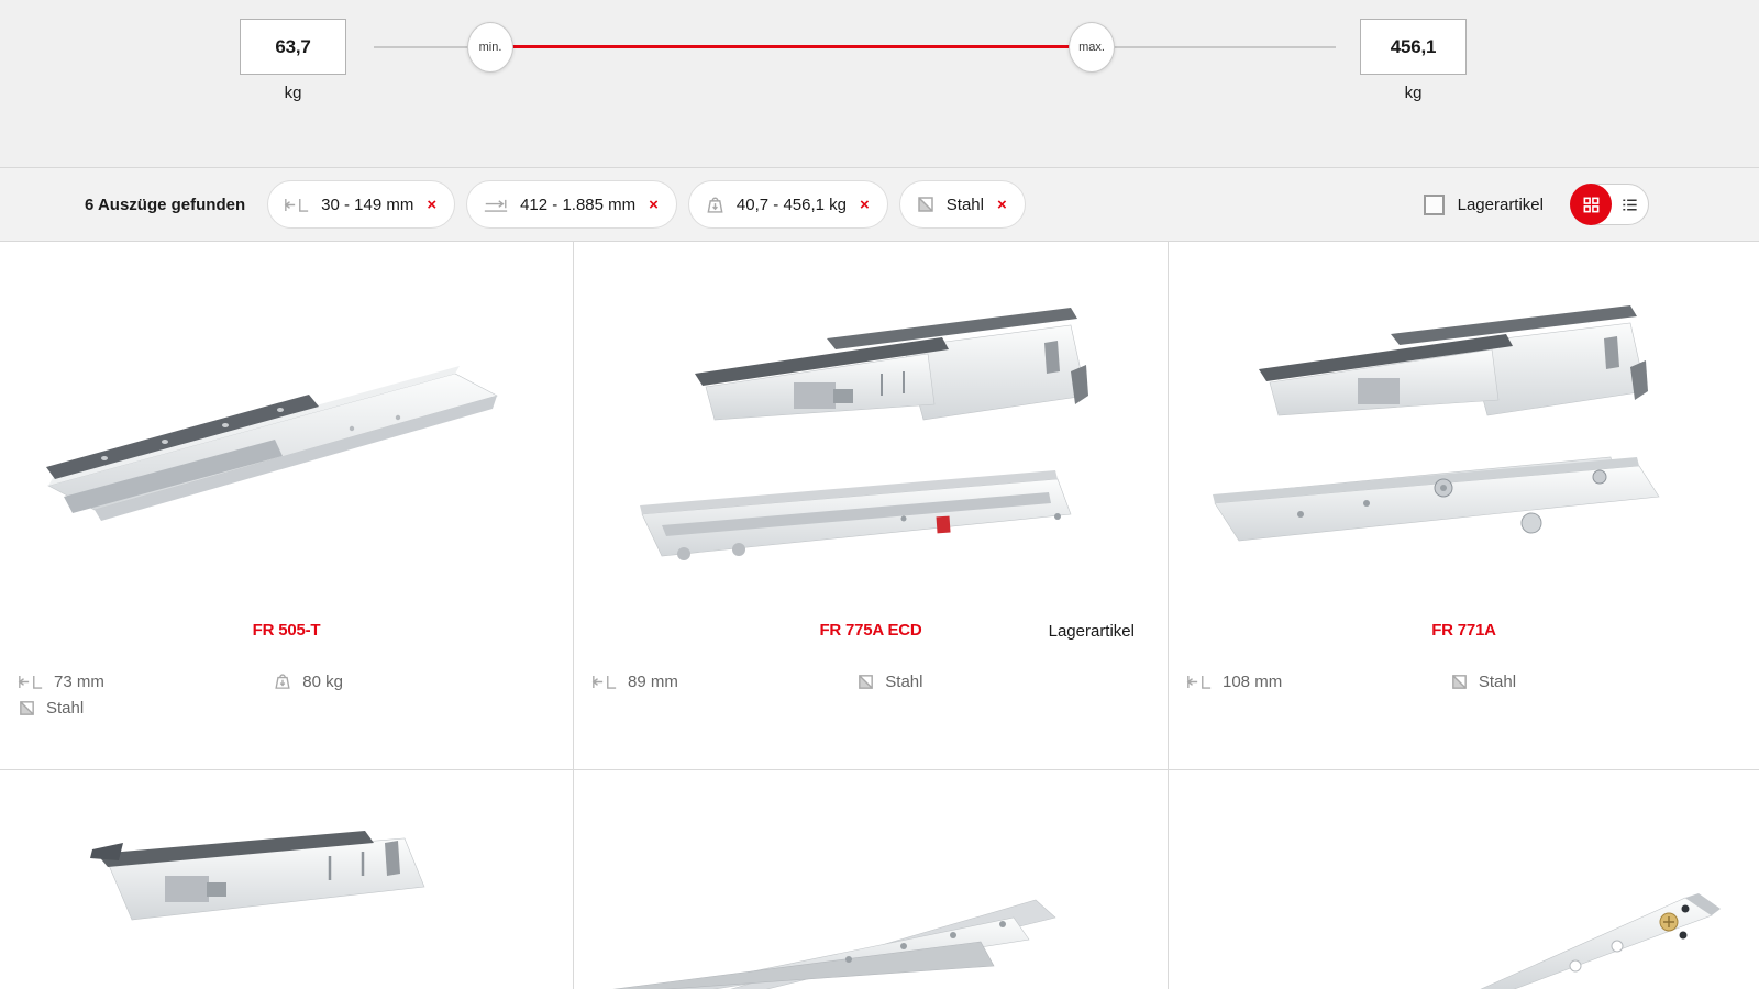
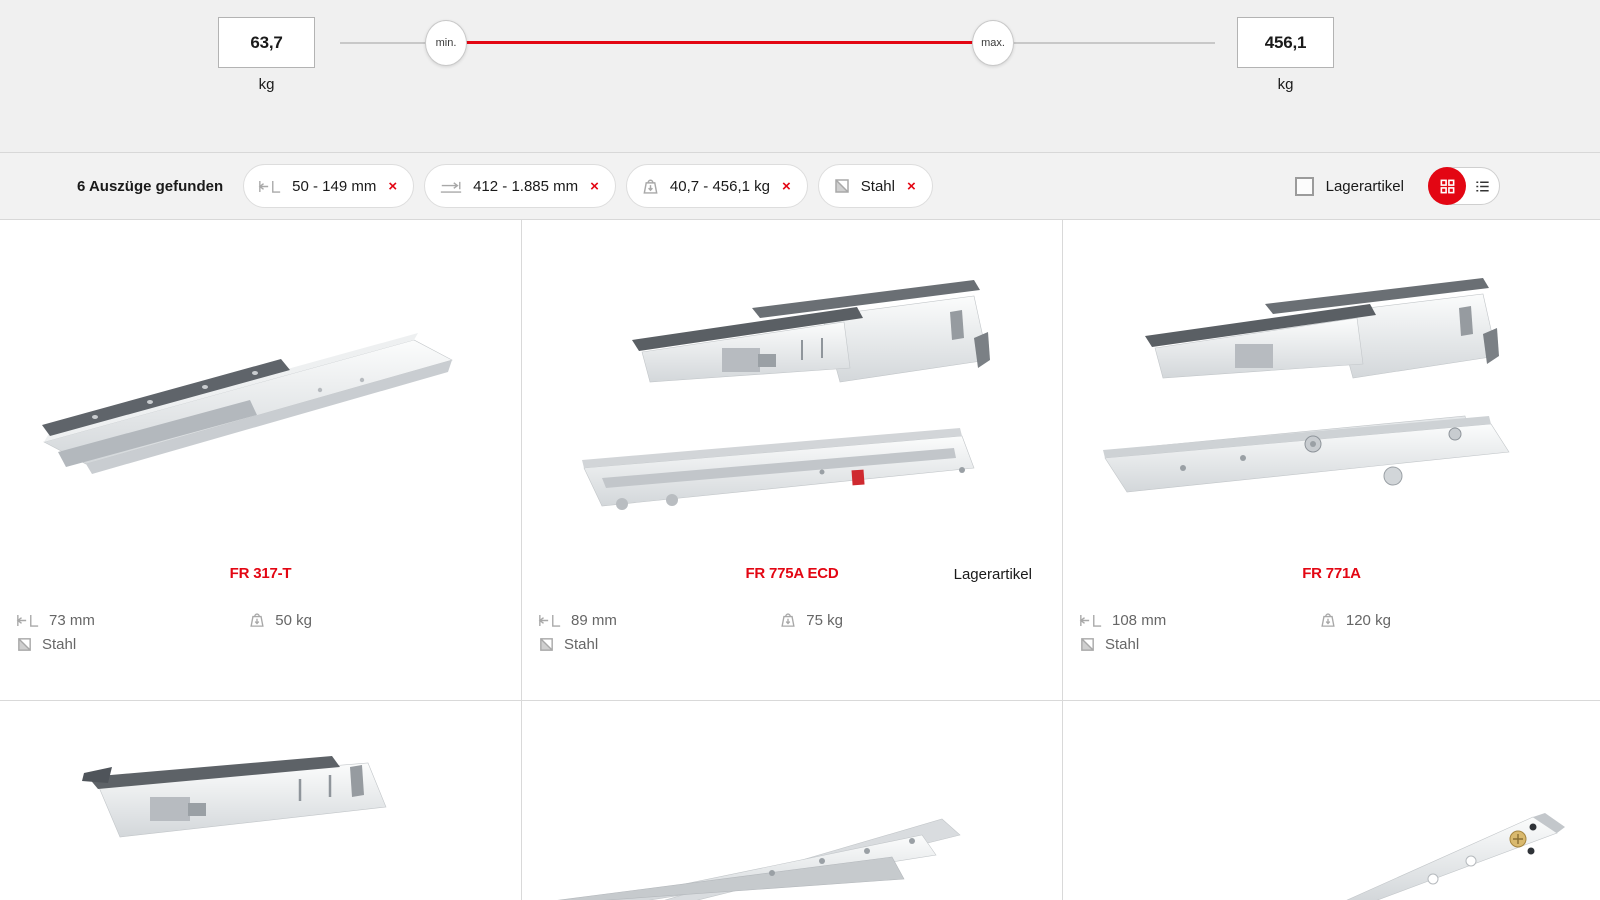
  63,7
  kg
  min.
  max.
  456,1
  kg
  6 Auszüge gefunden
- 30 - 149 mm
+ 50 - 149 mm
  ×
  412 - 1.885 mm
  ×
  40,7 - 456,1 kg
  ×
  Stahl
  ×
  Lagerartikel
- FR 505-T
+ FR 317-T
  73 mm
- 80 kg
+ 50 kg
  Stahl
  FR 775A ECD
  Lagerartikel
  89 mm
+ 75 kg
  Stahl
  FR 771A
  108 mm
+ 120 kg
  Stahl
